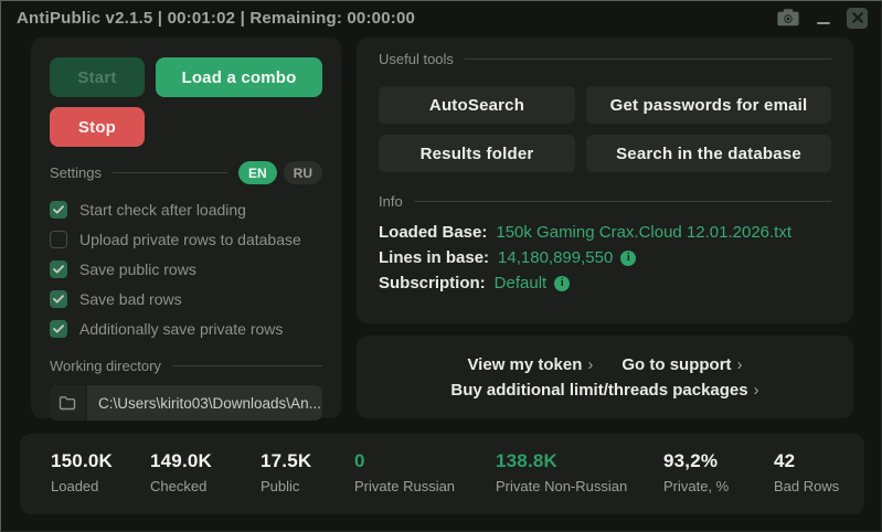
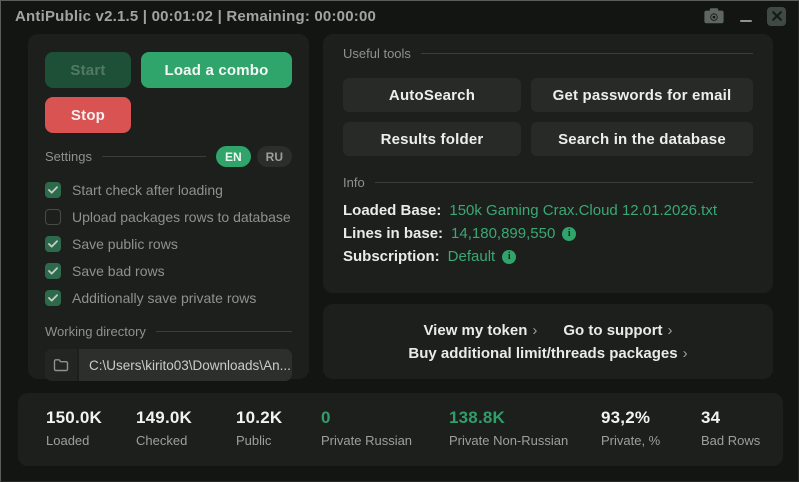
  AntiPublic v2.1.5 | 00:01:02 | Remaining: 00:00:00
  Start
  Load a combo
  Stop
  Settings
  EN
  RU
  Start check after loading
- Upload private rows to database
+ Upload packages rows to database
  Save public rows
  Save bad rows
  Additionally save private rows
  Working directory
  C:\Users\kirito03\Downloads\An...
  Useful tools
  AutoSearch
  Get passwords for email
  Results folder
  Search in the database
  Info
  Loaded Base:
  150k Gaming Crax.Cloud 12.01.2026.txt
  Lines in base:
  14,180,899,550
  Subscription:
  Default
  View my token ›
  Go to support ›
  Buy additional limit/threads packages ›
  150.0K
  Loaded
  149.0K
  Checked
- 17.5K
+ 10.2K
  Public
  0
  Private Russian
  138.8K
  Private Non-Russian
  93,2%
  Private, %
- 42
+ 34
  Bad Rows
